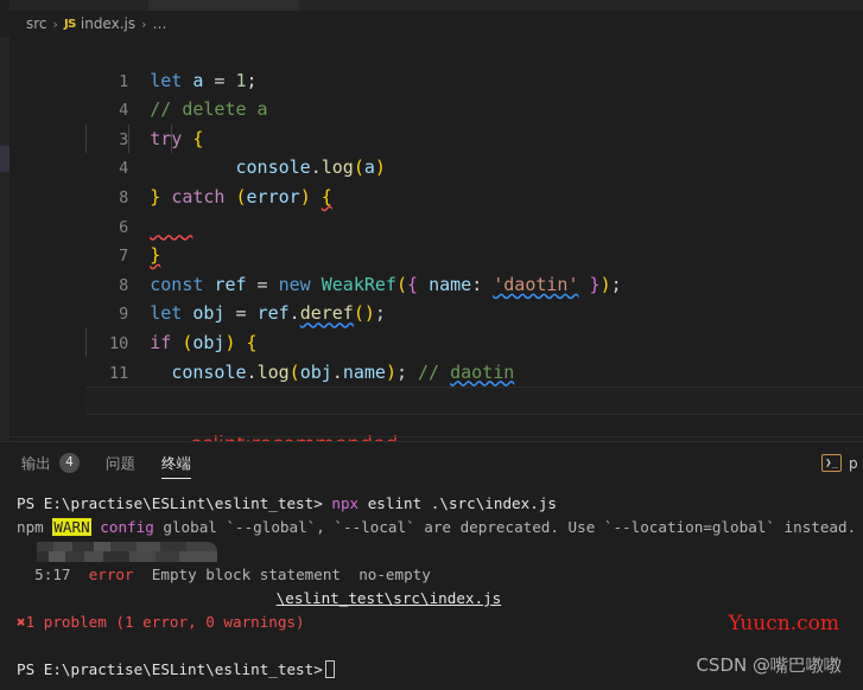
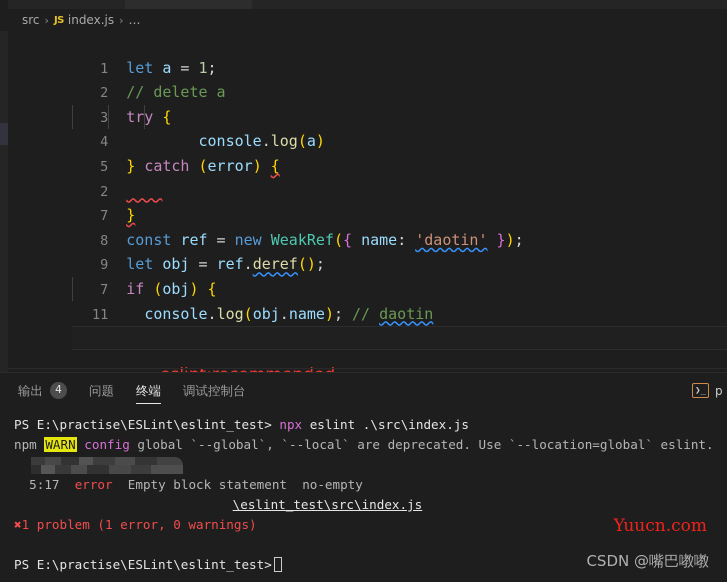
  src
  ›
  JS
  index.js
  ›
  …
  1 let a = 1;
- 4 // delete a
+ 2 // delete a
  3 try {
  4 console.log(a)
- 8 } catch (error) {
+ 5 } catch (error) {
- 6
+ 2
  7 }
  8 const ref = new WeakRef({ name: 'daotin' });
  9 let obj = ref.deref();
- 10 if (obj) {
+ 7 if (obj) {
  11 console.log(obj.name); // daotin
  输出
  4
  问题
  终端
+ 调试控制台
  ❯_
  p
  PS E:\practise\ESLint\eslint_test> npx eslint .\src\index.js
- npm WARN config global `--global`, `--local` are deprecated. Use `--location=global` instead.
+ npm WARN config global `--global`, `--local` are deprecated. Use `--location=global` eslint.
  \eslint_test\src\index.js
  5:17 error Empty block statement no-empty
  ✖1 problem (1 error, 0 warnings)
  PS E:\practise\ESLint\eslint_test>
  Yuucn.com
  CSDN @嘴巴嘋嘋
